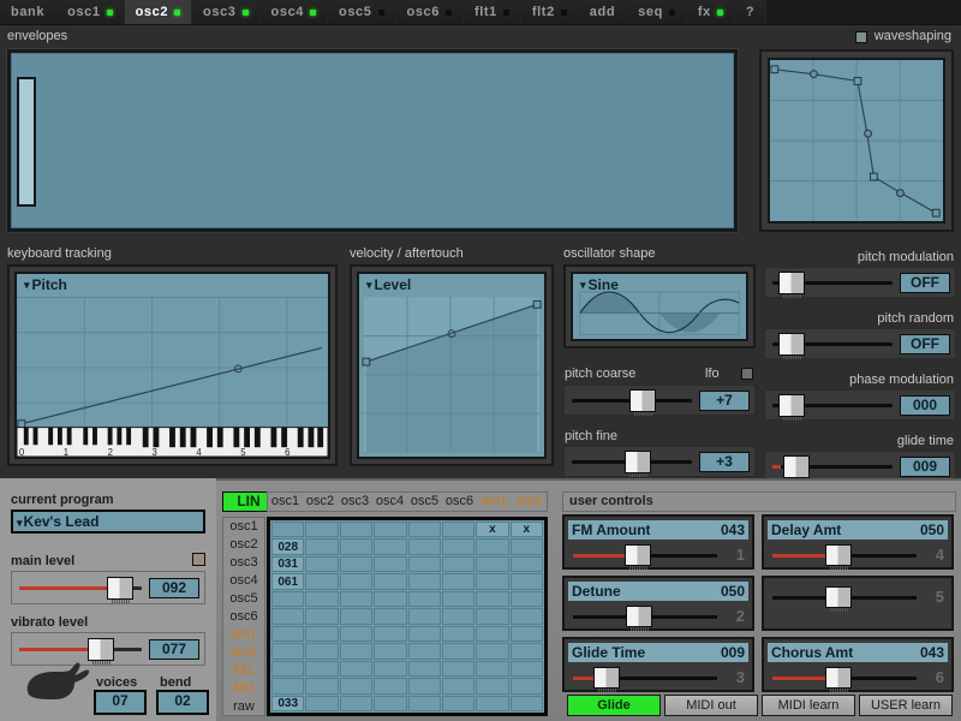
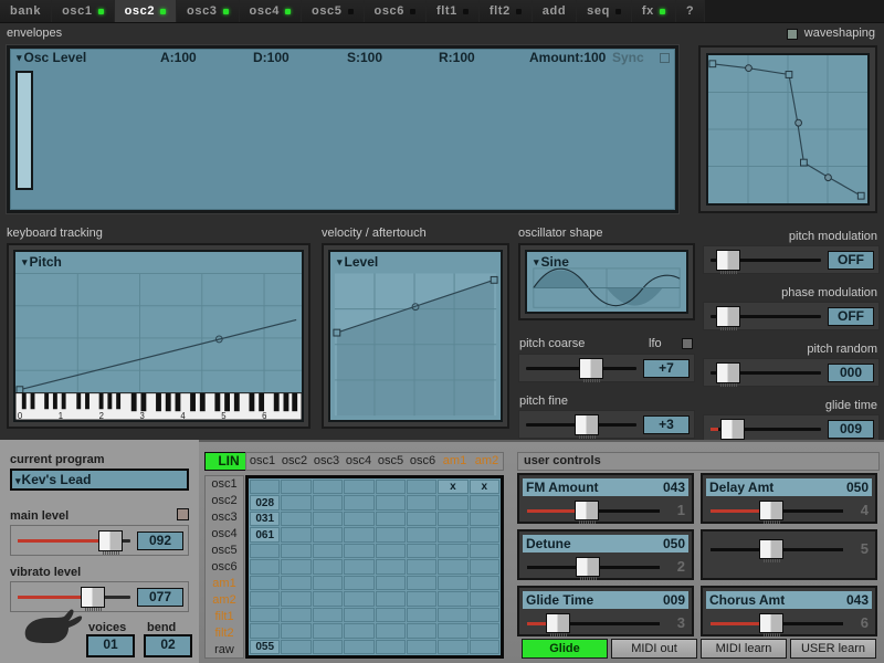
  bank
  osc1
  osc2
  osc3
  osc4
  osc5
  osc6
  flt1
  flt2
  add
  seq
  fx
  ?
  envelopes
+ Osc Level
+ A:100
+ D:100
+ S:100
+ R:100
+ Amount:100
+ Sync
  waveshaping
  keyboard tracking
  Pitch
  0
  1
  2
  3
  4
  5
  6
  velocity / aftertouch
  Level
  oscillator shape
  Sine
  pitch coarse
  lfo
  +7
  pitch fine
  +3
  pitch modulation
  OFF
- pitch random
+ phase modulation
  OFF
- phase modulation
+ pitch random
  000
  glide time
  009
  current program
  Kev's Lead
  main level
  092
  vibrato level
  077
  voices
- 07
+ 01
  bend
  02
  LIN
  osc1
  osc2
  osc3
  osc4
  osc5
  osc6
  am1
  am2
  osc1
  osc2
  osc3
  osc4
  osc5
  osc6
  am1
  am2
  filt1
  filt2
  raw
  x
  x
  028
  031
  061
- 033
+ 055
  user controls
  FM Amount
  043
  1
  Detune
  050
  2
  Glide Time
  009
  3
  Delay Amt
  050
  4
  5
  Chorus Amt
  043
  6
  Glide
  MIDI out
  MIDI learn
  USER learn
